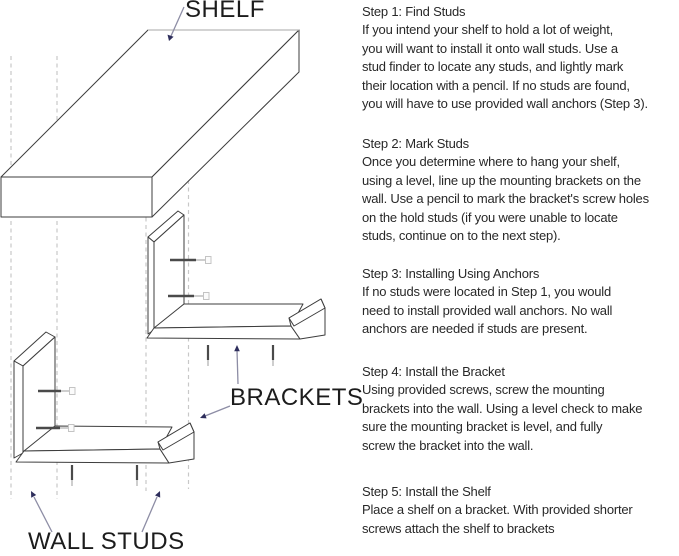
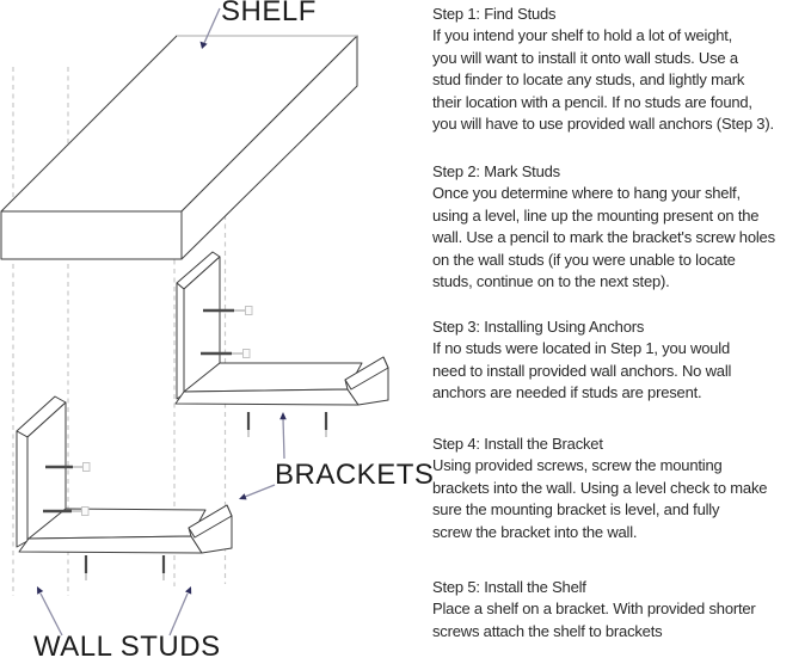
  SHELF
  BRACKETS
  WALL STUDS
  Step 1: Find Studs
  If you intend your shelf to hold a lot of weight,
  you will want to install it onto wall studs. Use a
  stud finder to locate any studs, and lightly mark
  their location with a pencil. If no studs are found,
  you will have to use provided wall anchors (Step 3).
  Step 2: Mark Studs
  Once you determine where to hang your shelf,
- using a level, line up the mounting brackets on the
+ using a level, line up the mounting present on the
  wall. Use a pencil to mark the bracket's screw holes
- on the hold studs (if you were unable to locate
+ on the wall studs (if you were unable to locate
  studs, continue on to the next step).
  Step 3: Installing Using Anchors
  If no studs were located in Step 1, you would
  need to install provided wall anchors. No wall
  anchors are needed if studs are present.
  Step 4: Install the Bracket
  Using provided screws, screw the mounting
  brackets into the wall. Using a level check to make
  sure the mounting bracket is level, and fully
  screw the bracket into the wall.
  Step 5: Install the Shelf
  Place a shelf on a bracket. With provided shorter
  screws attach the shelf to brackets
